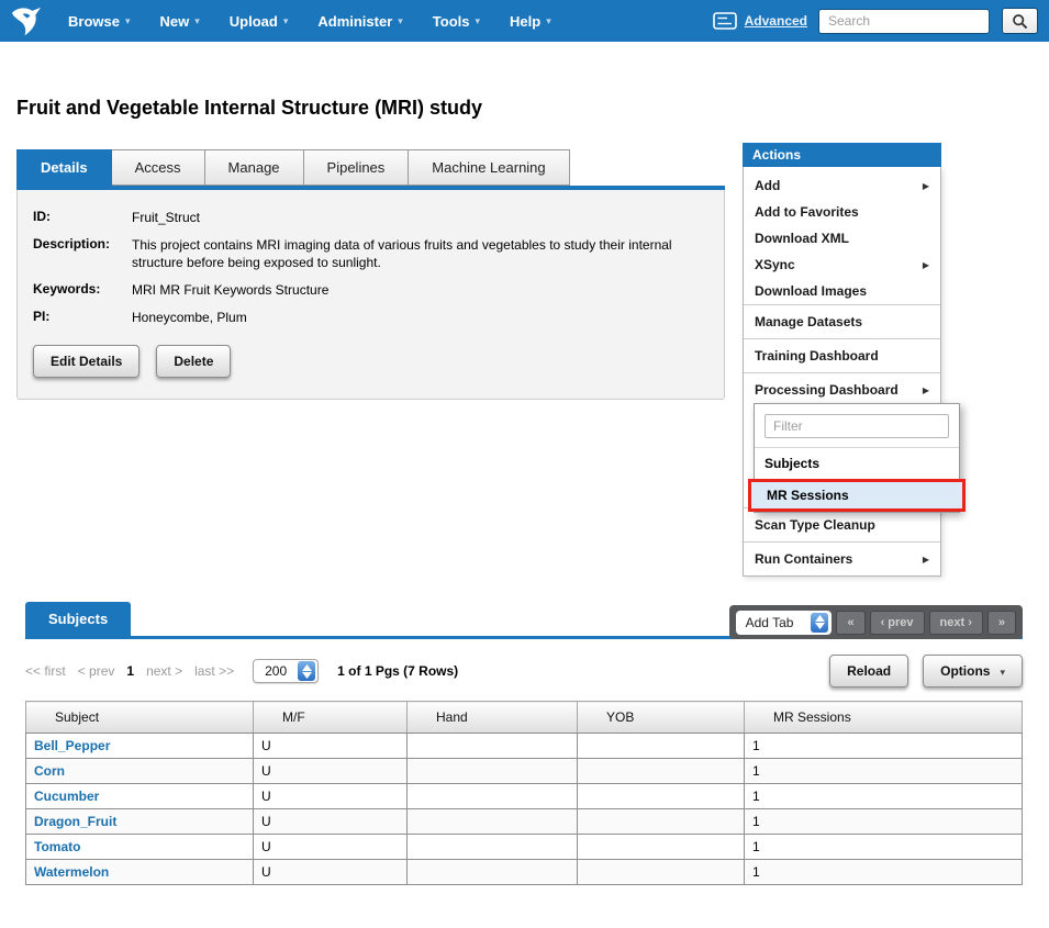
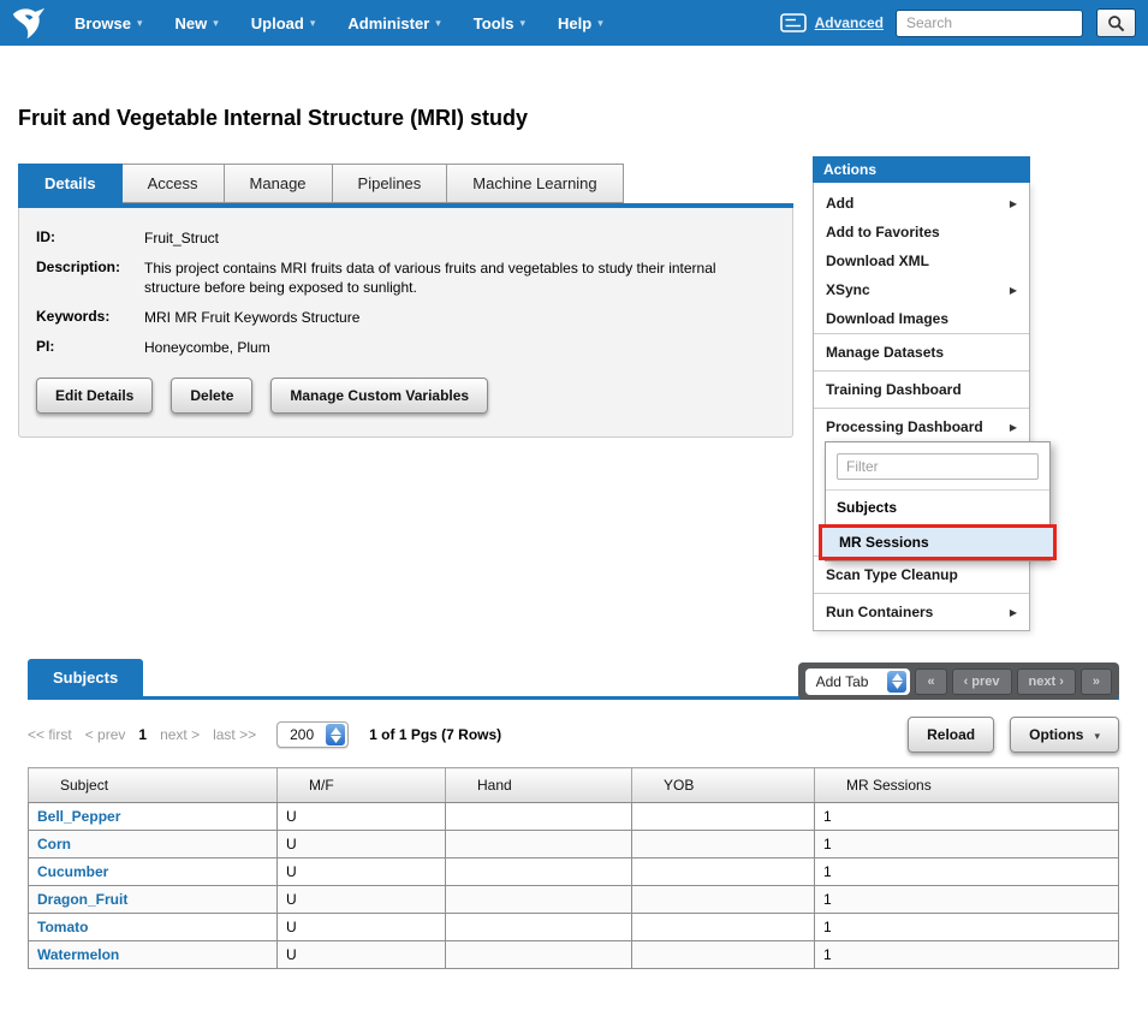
  Browse
  ▾
  New
  ▾
  Upload
  ▾
  Administer
  ▾
  Tools
  ▾
  Help
  ▾
  Advanced
  Search
  Fruit and Vegetable Internal Structure (MRI) study
  Details
  Access
  Manage
  Pipelines
  Machine Learning
  ID:
  Fruit_Struct
  Description:
- This project contains MRI imaging data of various fruits and vegetables to study their internal structure before being exposed to sunlight.
+ This project contains MRI fruits data of various fruits and vegetables to study their internal structure before being exposed to sunlight.
  Keywords:
  MRI MR Fruit Keywords Structure
  PI:
  Honeycombe, Plum
  Edit Details
  Delete
+ Manage Custom Variables
  Actions
  Add
  ▶
  Add to Favorites
  Download XML
  XSync
  ▶
  Download Images
  Manage Datasets
  Training Dashboard
  Processing Dashboard
  ▶
  Scan Type Cleanup
  Run Containers
  ▶
  Filter
  Subjects
  MR Sessions
  Subjects
  Add Tab
  «
  ‹ prev
  next ›
  »
  << first
  < prev
  1
  next >
  last >>
  200
  1 of 1 Pgs (7 Rows)
  Reload
  Options ▾
  Subject	M/F	Hand	YOB	MR Sessions
  Bell_Pepper	U			1
  Corn	U			1
  Cucumber	U			1
  Dragon_Fruit	U			1
  Tomato	U			1
  Watermelon	U			1
